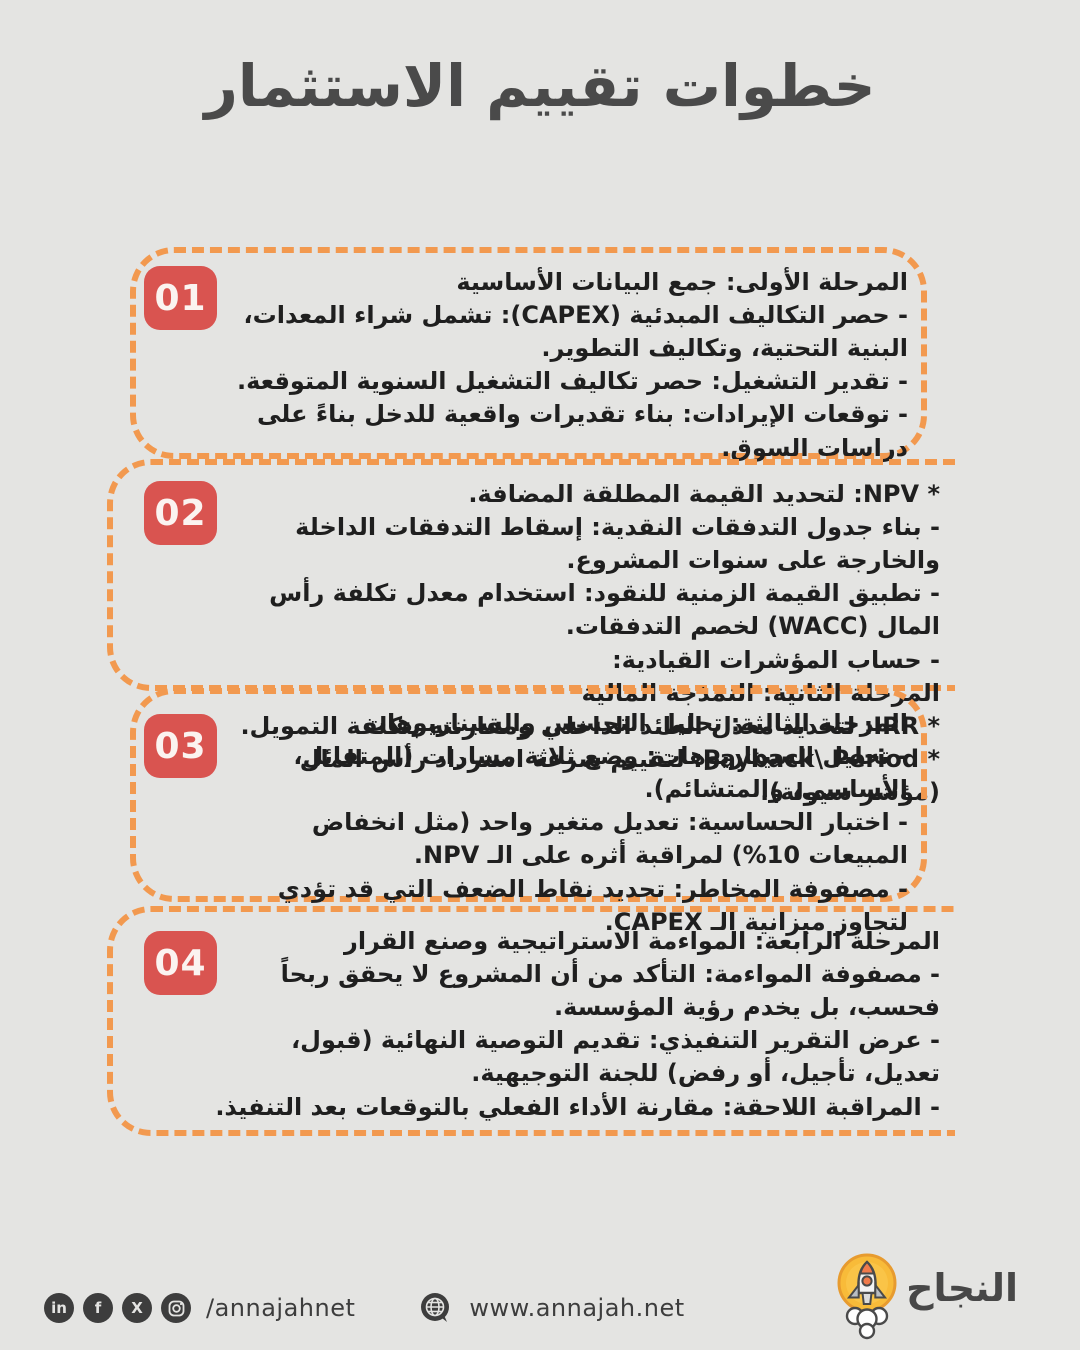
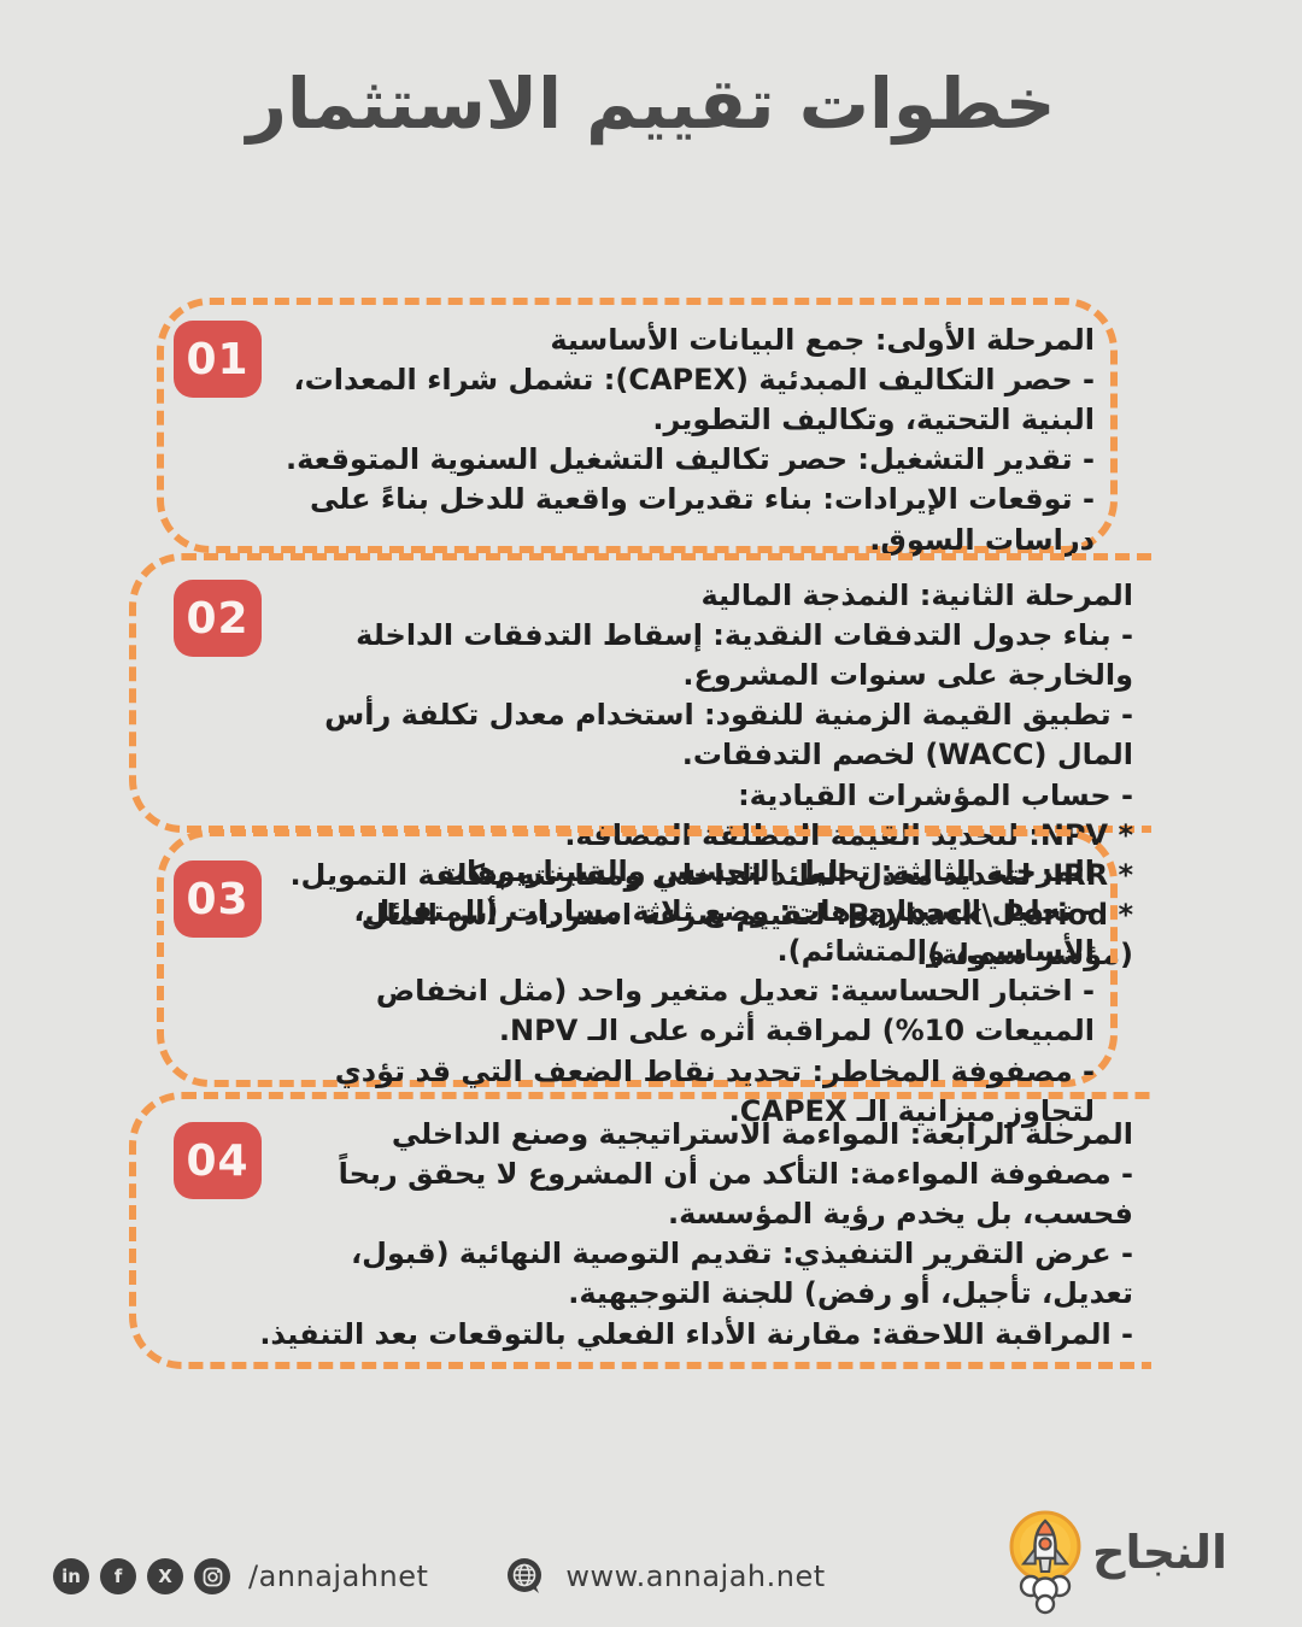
  خطوات تقييم الاستثمار
  01
  المرحلة الأولى: جمع البيانات الأساسية
  - حصر التكاليف المبدئية (CAPEX): تشمل شراء المعدات، البنية التحتية، وتكاليف التطوير.
  - تقدير التشغيل: حصر تكاليف التشغيل السنوية المتوقعة.
  - توقعات الإيرادات: بناء تقديرات واقعية للدخل بناءً على دراسات السوق.
  02
- * NPV: لتحديد القيمة المطلقة المضافة.
+ المرحلة الثانية: النمذجة المالية
  - بناء جدول التدفقات النقدية: إسقاط التدفقات الداخلة والخارجة على سنوات المشروع.
  - تطبيق القيمة الزمنية للنقود: استخدام معدل تكلفة رأس المال (WACC) لخصم التدفقات.
  - حساب المؤشرات القيادية:
- المرحلة الثانية: النمذجة المالية
+ * NPV: لتحديد القيمة المطلقة المضافة.
  * IRR: لتحديد معدل العائد الداخلي ومقارنته بتكلفة التمويل.
  * Payback\ Period: لتقييم سرعة استرداد رأس المال (مؤشر سيولة).
  03
  المرحلة الثالثة: تحليل التحسس والسيناريوهات
  - تحليل السيناريوهات: وضع ثلاثة مسارات (المتفائل، الأساسي، والمتشائم).
  - اختبار الحساسية: تعديل متغير واحد (مثل انخفاض المبيعات 10%) لمراقبة أثره على الـ NPV.
  - مصفوفة المخاطر: تحديد نقاط الضعف التي قد تؤدي لتجاوز ميزانية الـ CAPEX.
  04
- المرحلة الرابعة: المواءمة الاستراتيجية وصنع القرار
+ المرحلة الرابعة: المواءمة الاستراتيجية وصنع الداخلي
  - مصفوفة المواءمة: التأكد من أن المشروع لا يحقق ربحاً فحسب، بل يخدم رؤية المؤسسة.
  - عرض التقرير التنفيذي: تقديم التوصية النهائية (قبول، تعديل، تأجيل، أو رفض) للجنة التوجيهية.
  - المراقبة اللاحقة: مقارنة الأداء الفعلي بالتوقعات بعد التنفيذ.
  in
  f
  X
  /annajahnet
  www.annajah.net
  النجاح
